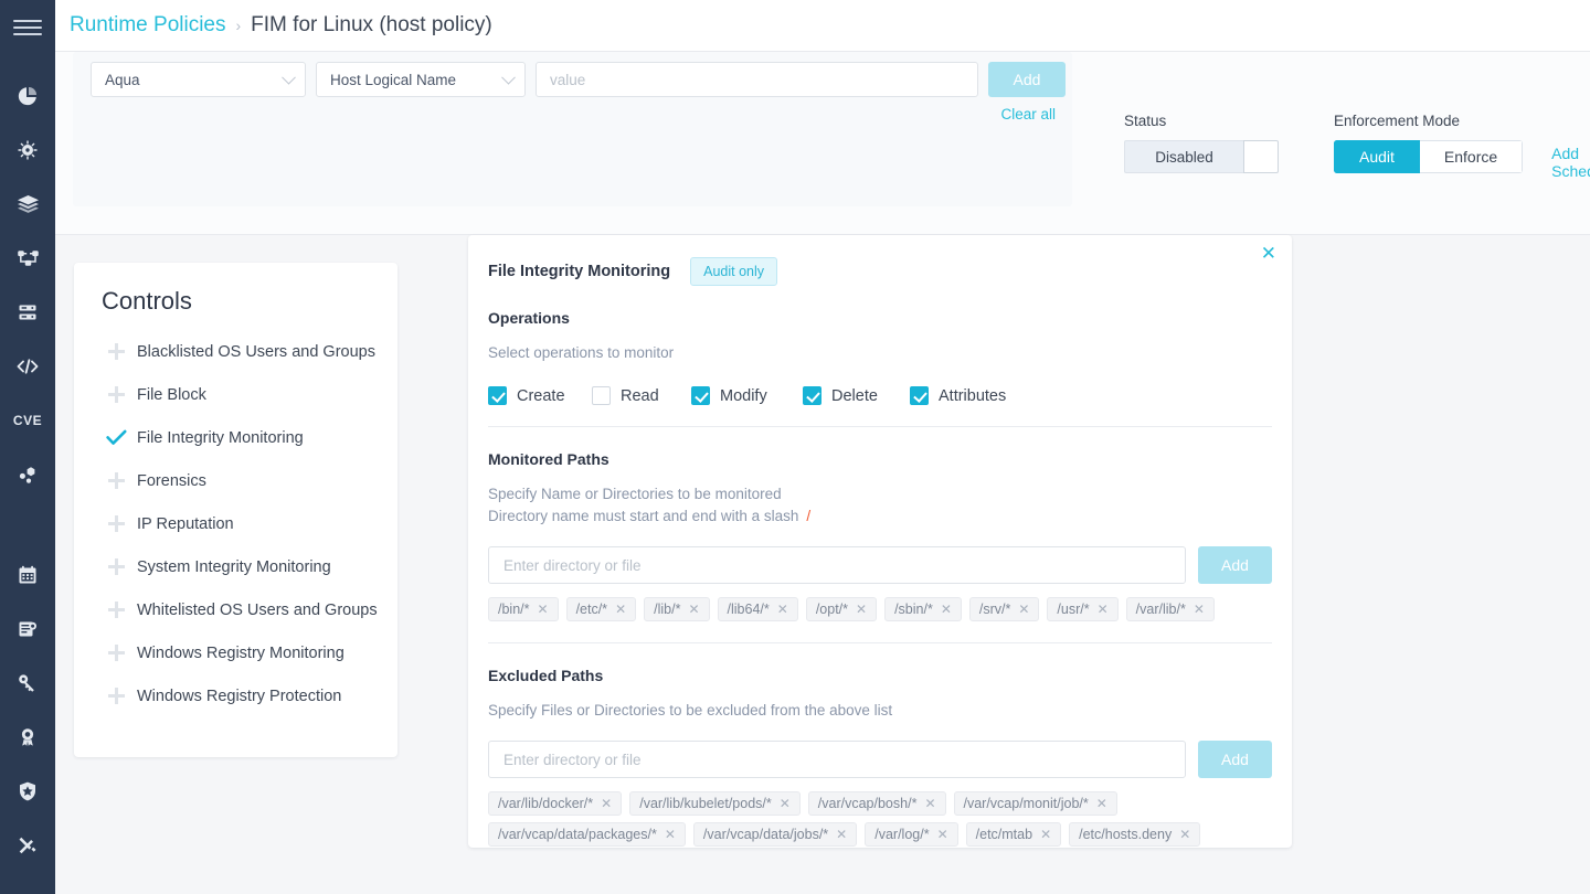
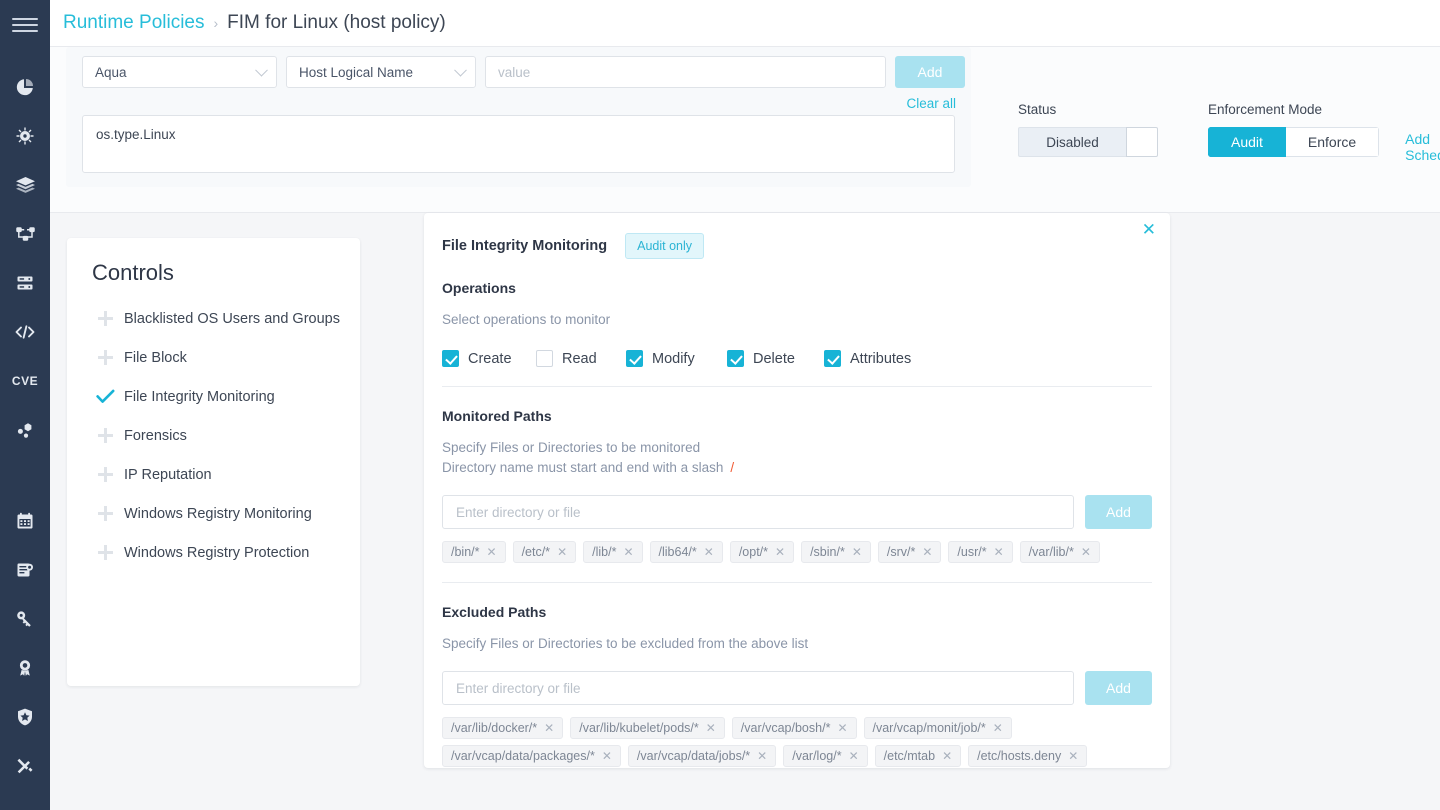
  CVE
  Runtime Policies
  ›
  FIM for Linux (host policy)
  Aqua
  Host Logical Name
  value
  Add
  Clear all
+ os.type.Linux
  Status
  Disabled
  Enforcement Mode
  Audit
  Enforce
  Controls
  Blacklisted OS Users and Groups
  File Block
  File Integrity Monitoring
  Forensics
  IP Reputation
- System Integrity Monitoring
- Whitelisted OS Users and Groups
  Windows Registry Monitoring
  Windows Registry Protection
  File Integrity Monitoring
  Audit only
  ✕
  Operations
  Select operations to monitor
  Create
  Read
  Modify
  Delete
  Attributes
  Monitored Paths
- Specify Name or Directories to be monitored
+ Specify Files or Directories to be monitored
  Directory name must start and end with a slash /
  Enter directory or file
  Add
  /bin/*
  ✕
  /etc/*
  ✕
  /lib/*
  ✕
  /lib64/*
  ✕
  /opt/*
  ✕
  /sbin/*
  ✕
  /srv/*
  ✕
  /usr/*
  ✕
  /var/lib/*
  ✕
  Excluded Paths
  Specify Files or Directories to be excluded from the above list
  Enter directory or file
  Add
  /var/lib/docker/*
  ✕
  /var/lib/kubelet/pods/*
  ✕
  /var/vcap/bosh/*
  ✕
  /var/vcap/monit/job/*
  ✕
  /var/vcap/data/packages/*
  ✕
  /var/vcap/data/jobs/*
  ✕
  /var/log/*
  ✕
  /etc/mtab
  ✕
  /etc/hosts.deny
  ✕
